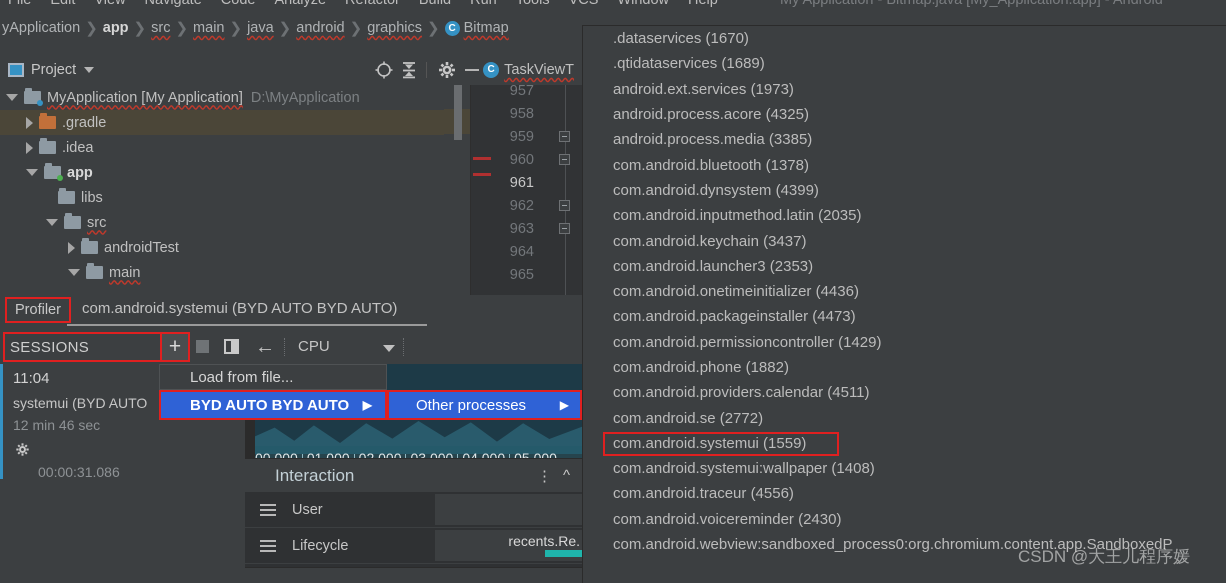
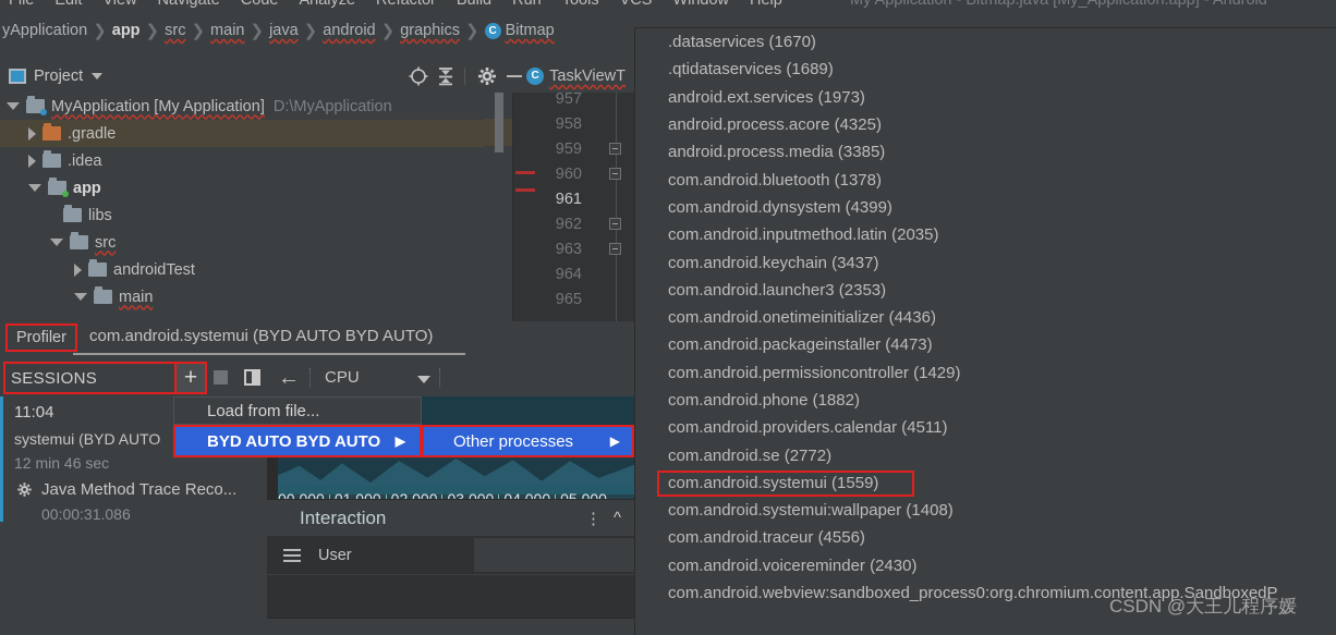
  File
  Edit
  View
  Navigate
  Code
  Analyze
  Refactor
  Build
  Run
  Tools
  VCS
  Window
  Help
  My Application - Bitmap.java [My_Application.app] - Android
  yApplication
  ❯
  app
  ❯
  src
  ❯
  main
  ❯
  java
  ❯
  android
  ❯
  graphics
  ❯
  C
  Bitmap
  Project
  C
  TaskViewT
  MyApplication [My Application]
  D:\MyApplication
  .gradle
  .idea
  app
  libs
  src
  androidTest
  main
  957
  958
  959
  960
  961
  962
  963
  964
  965
  Profiler
  com.android.systemui (BYD AUTO BYD AUTO)
  SESSIONS
  +
  ←
  CPU
  11:04
  systemui (BYD AUTO
  12 min 46 sec
+ Java Method Trace Reco...
  00:00:31.086
  Interaction
  ⋮
  ^
  User
- Lifecycle
- recents.Re.
  Load from file...
  BYD AUTO BYD AUTO
  ▶
  Other processes
  ▶
  .dataservices (1670)
  .qtidataservices (1689)
  android.ext.services (1973)
  android.process.acore (4325)
  android.process.media (3385)
  com.android.bluetooth (1378)
  com.android.dynsystem (4399)
  com.android.inputmethod.latin (2035)
  com.android.keychain (3437)
  com.android.launcher3 (2353)
  com.android.onetimeinitializer (4436)
  com.android.packageinstaller (4473)
  com.android.permissioncontroller (1429)
  com.android.phone (1882)
  com.android.providers.calendar (4511)
  com.android.se (2772)
  com.android.systemui (1559)
  com.android.systemui:wallpaper (1408)
  com.android.traceur (4556)
  com.android.voicereminder (2430)
  com.android.webview:sandboxed_process0:org.chromium.content.app.SandboxedP
  CSDN @大王儿程序媛
